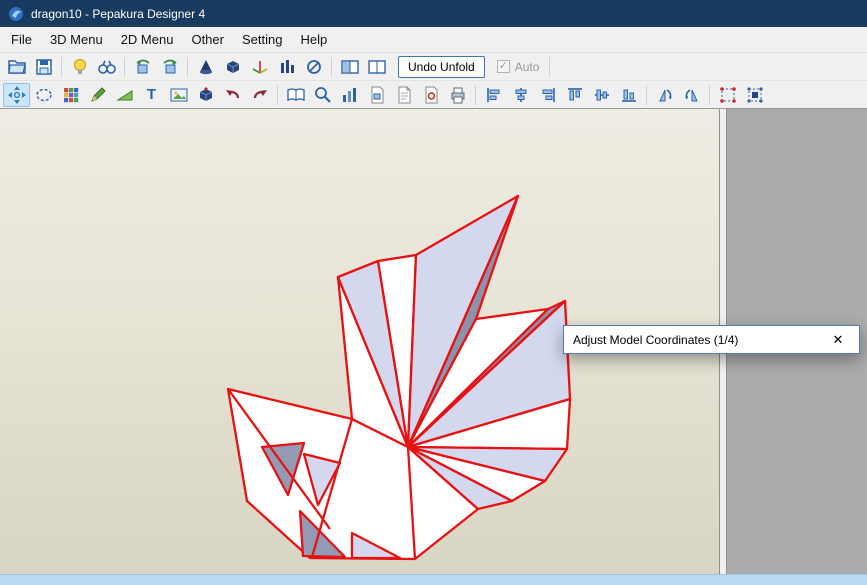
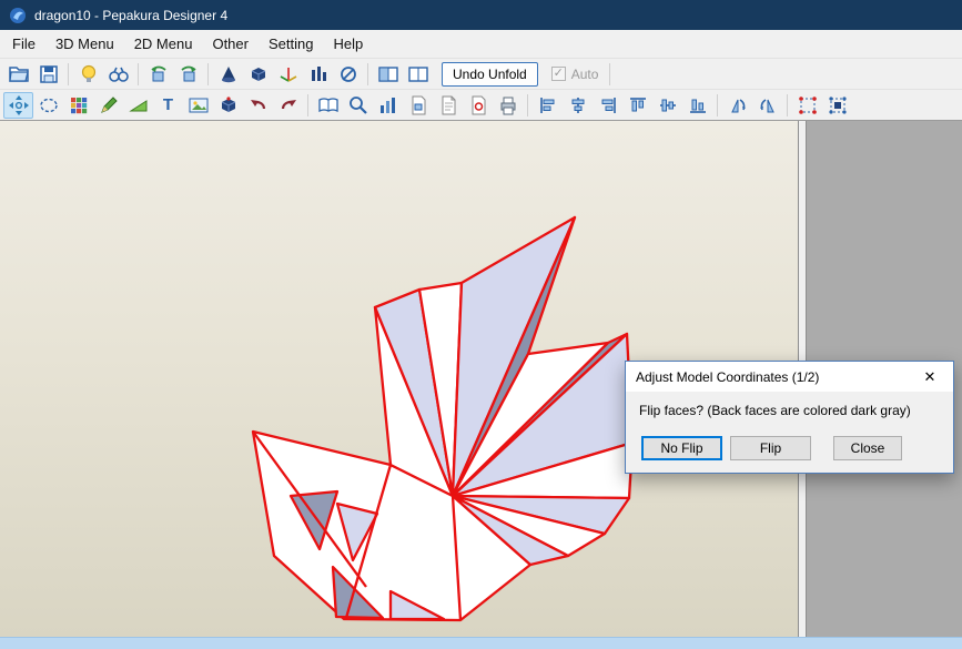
  dragon10 - Pepakura Designer 4
  File
  3D Menu
  2D Menu
  Other
  Setting
  Help
  Undo Unfold
  ✓
  Auto
  T
- Adjust Model Coordinates (1/4)
+ Adjust Model Coordinates (1/2)
  ✕
+ Flip faces? (Back faces are colored dark gray)
+ No Flip
+ Flip
+ Close
